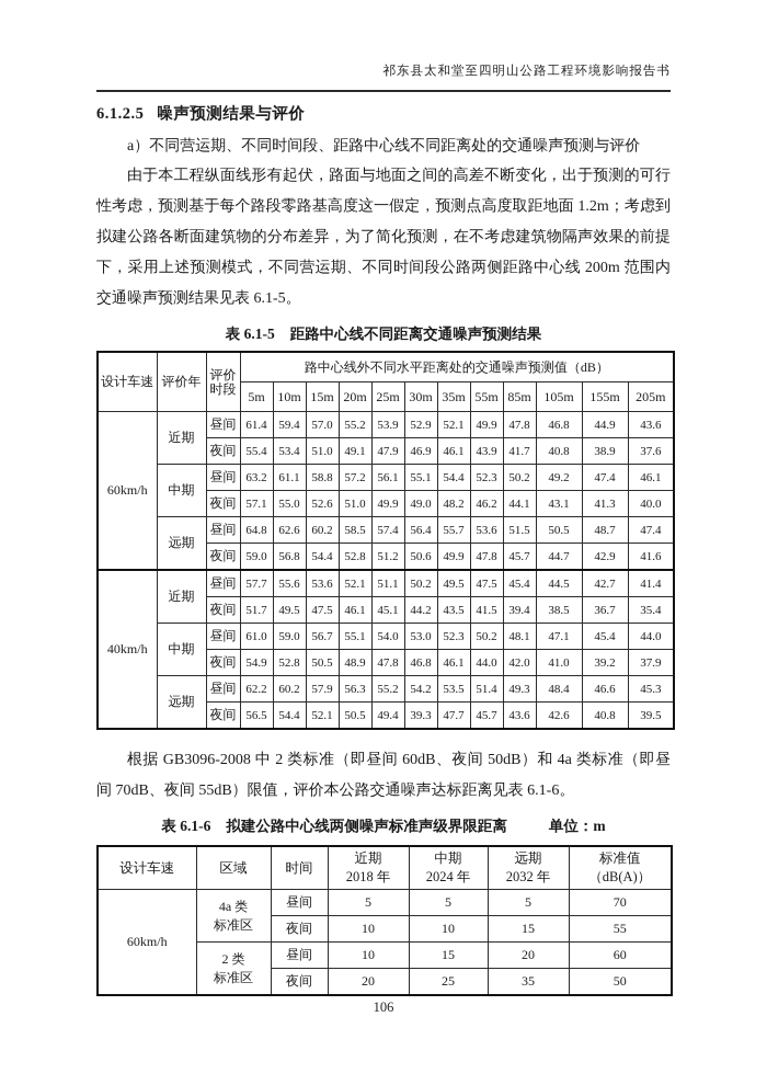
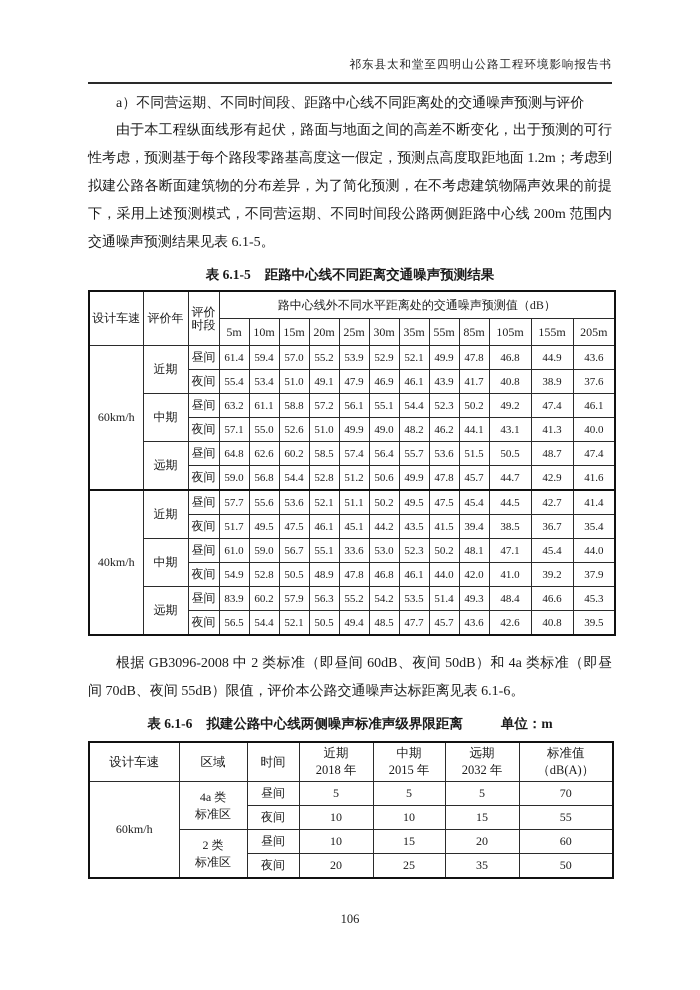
  祁东县太和堂至四明山公路工程环境影响报告书
- 6.1.2.5 噪声预测结果与评价
  a）不同营运期、不同时间段、距路中心线不同距离处的交通噪声预测与评价
  由于本工程纵面线形有起伏，路面与地面之间的高差不断变化，出于预测的可行性考虑，预测基于每个路段零路基高度这一假定，预测点高度取距地面 1.2m；考虑到拟建公路各断面建筑物的分布差异，为了简化预测，在不考虑建筑物隔声效果的前提下，采用上述预测模式，不同营运期、不同时间段公路两侧距路中心线 200m 范围内交通噪声预测结果见表 6.1-5。
  表 6.1-5 距路中心线不同距离交通噪声预测结果
  设计车速	评价年	评价时段	路中心线外不同水平距离处的交通噪声预测值（dB）
  5m	10m	15m	20m	25m	30m	35m	55m	85m	105m	155m	205m
  60km/h	近期	昼间	61.4	59.4	57.0	55.2	53.9	52.9	52.1	49.9	47.8	46.8	44.9	43.6
  夜间	55.4	53.4	51.0	49.1	47.9	46.9	46.1	43.9	41.7	40.8	38.9	37.6
  中期	昼间	63.2	61.1	58.8	57.2	56.1	55.1	54.4	52.3	50.2	49.2	47.4	46.1
  夜间	57.1	55.0	52.6	51.0	49.9	49.0	48.2	46.2	44.1	43.1	41.3	40.0
  远期	昼间	64.8	62.6	60.2	58.5	57.4	56.4	55.7	53.6	51.5	50.5	48.7	47.4
  夜间	59.0	56.8	54.4	52.8	51.2	50.6	49.9	47.8	45.7	44.7	42.9	41.6
  40km/h	近期	昼间	57.7	55.6	53.6	52.1	51.1	50.2	49.5	47.5	45.4	44.5	42.7	41.4
  夜间	51.7	49.5	47.5	46.1	45.1	44.2	43.5	41.5	39.4	38.5	36.7	35.4
- 中期	昼间	61.0	59.0	56.7	55.1	54.0	53.0	52.3	50.2	48.1	47.1	45.4	44.0
+ 中期	昼间	61.0	59.0	56.7	55.1	33.6	53.0	52.3	50.2	48.1	47.1	45.4	44.0
  夜间	54.9	52.8	50.5	48.9	47.8	46.8	46.1	44.0	42.0	41.0	39.2	37.9
- 远期	昼间	62.2	60.2	57.9	56.3	55.2	54.2	53.5	51.4	49.3	48.4	46.6	45.3
+ 远期	昼间	83.9	60.2	57.9	56.3	55.2	54.2	53.5	51.4	49.3	48.4	46.6	45.3
- 夜间	56.5	54.4	52.1	50.5	49.4	39.3	47.7	45.7	43.6	42.6	40.8	39.5
+ 夜间	56.5	54.4	52.1	50.5	49.4	48.5	47.7	45.7	43.6	42.6	40.8	39.5
  根据 GB3096-2008 中 2 类标准（即昼间 60dB、夜间 50dB）和 4a 类标准（即昼间 70dB、夜间 55dB）限值，评价本公路交通噪声达标距离见表 6.1-6。
  表 6.1-6 拟建公路中心线两侧噪声标准声级界限距离 单位：m
- 设计车速	区域	时间	近期 2018 年	中期 2024 年	远期 2032 年	标准值 （dB(A)）
+ 设计车速	区域	时间	近期 2018 年	中期 2015 年	远期 2032 年	标准值 （dB(A)）
  60km/h	4a 类标准区	昼间	5	5	5	70
  夜间	10	10	15	55
  2 类标准区	昼间	10	15	20	60
  夜间	20	25	35	50
  106
